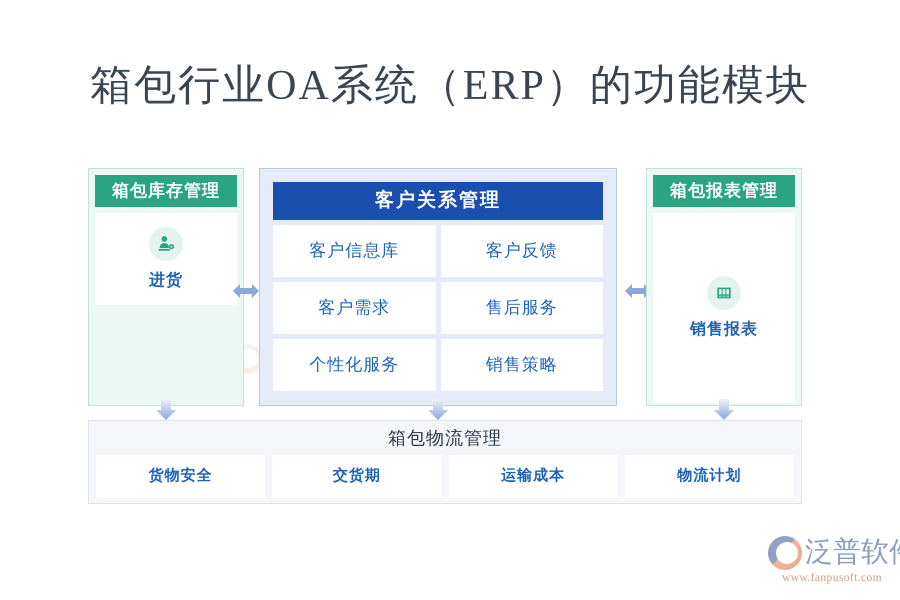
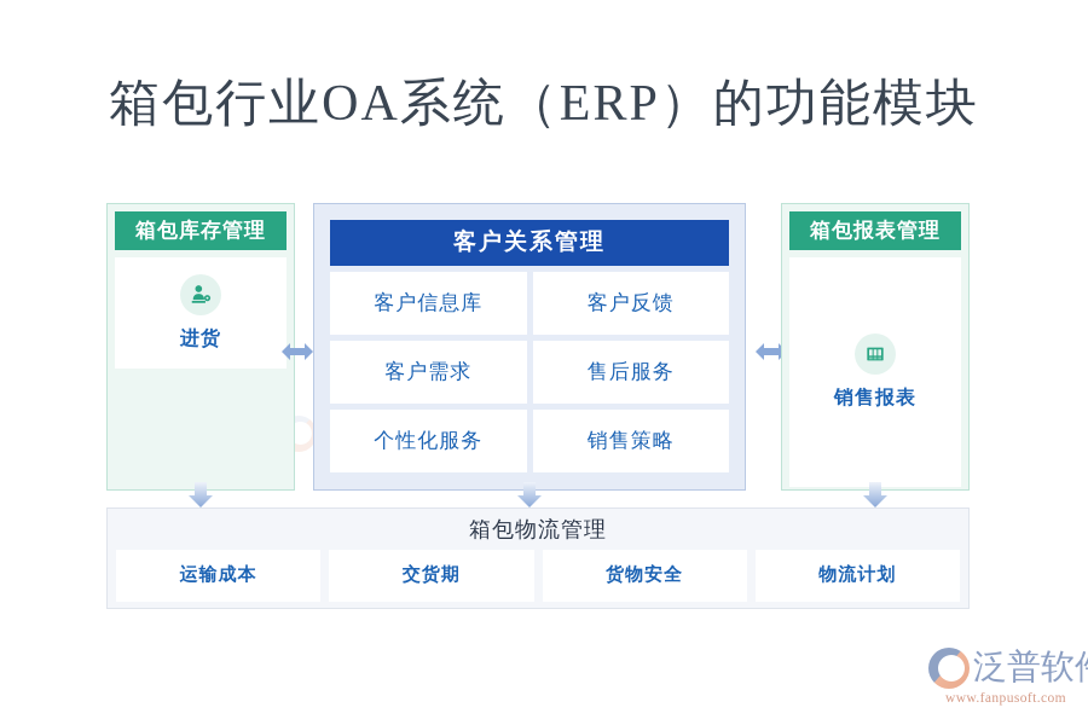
  箱包行业OA系统（ERP）的功能模块
  箱包库存管理
  进货
  客户关系管理
  客户信息库
  客户反馈
  客户需求
  售后服务
  个性化服务
  销售策略
  箱包报表管理
  销售报表
  箱包物流管理
- 货物安全
+ 运输成本
  交货期
- 运输成本
+ 货物安全
  物流计划
  泛普软
  www.fanpusoft.com
